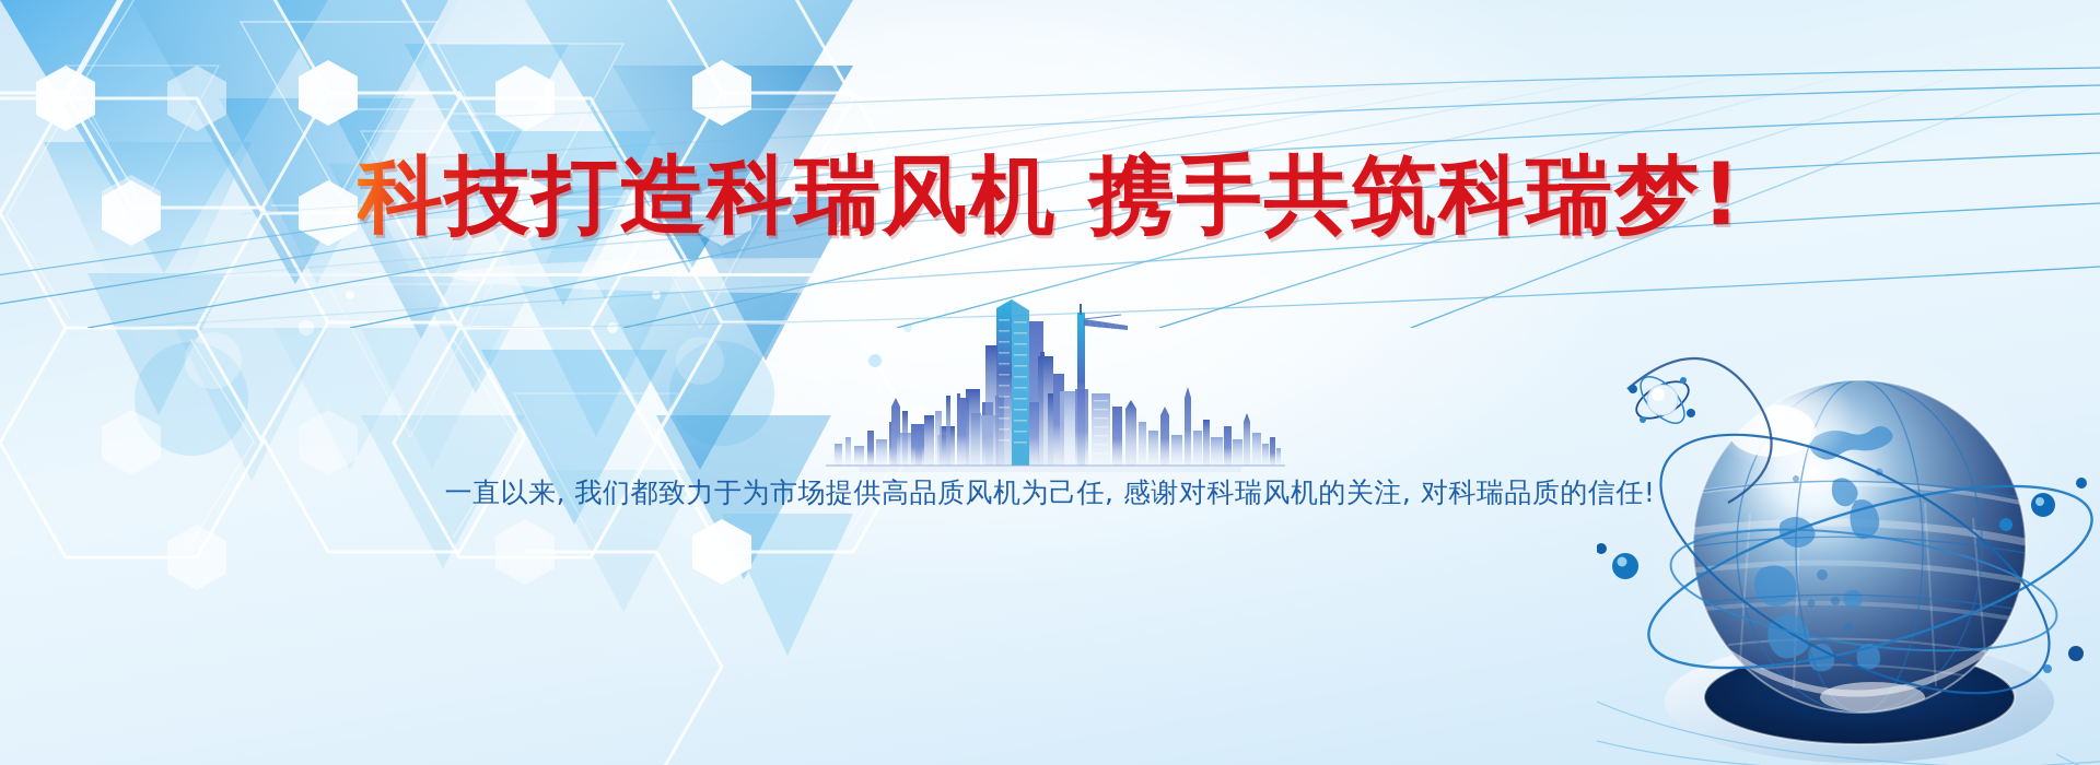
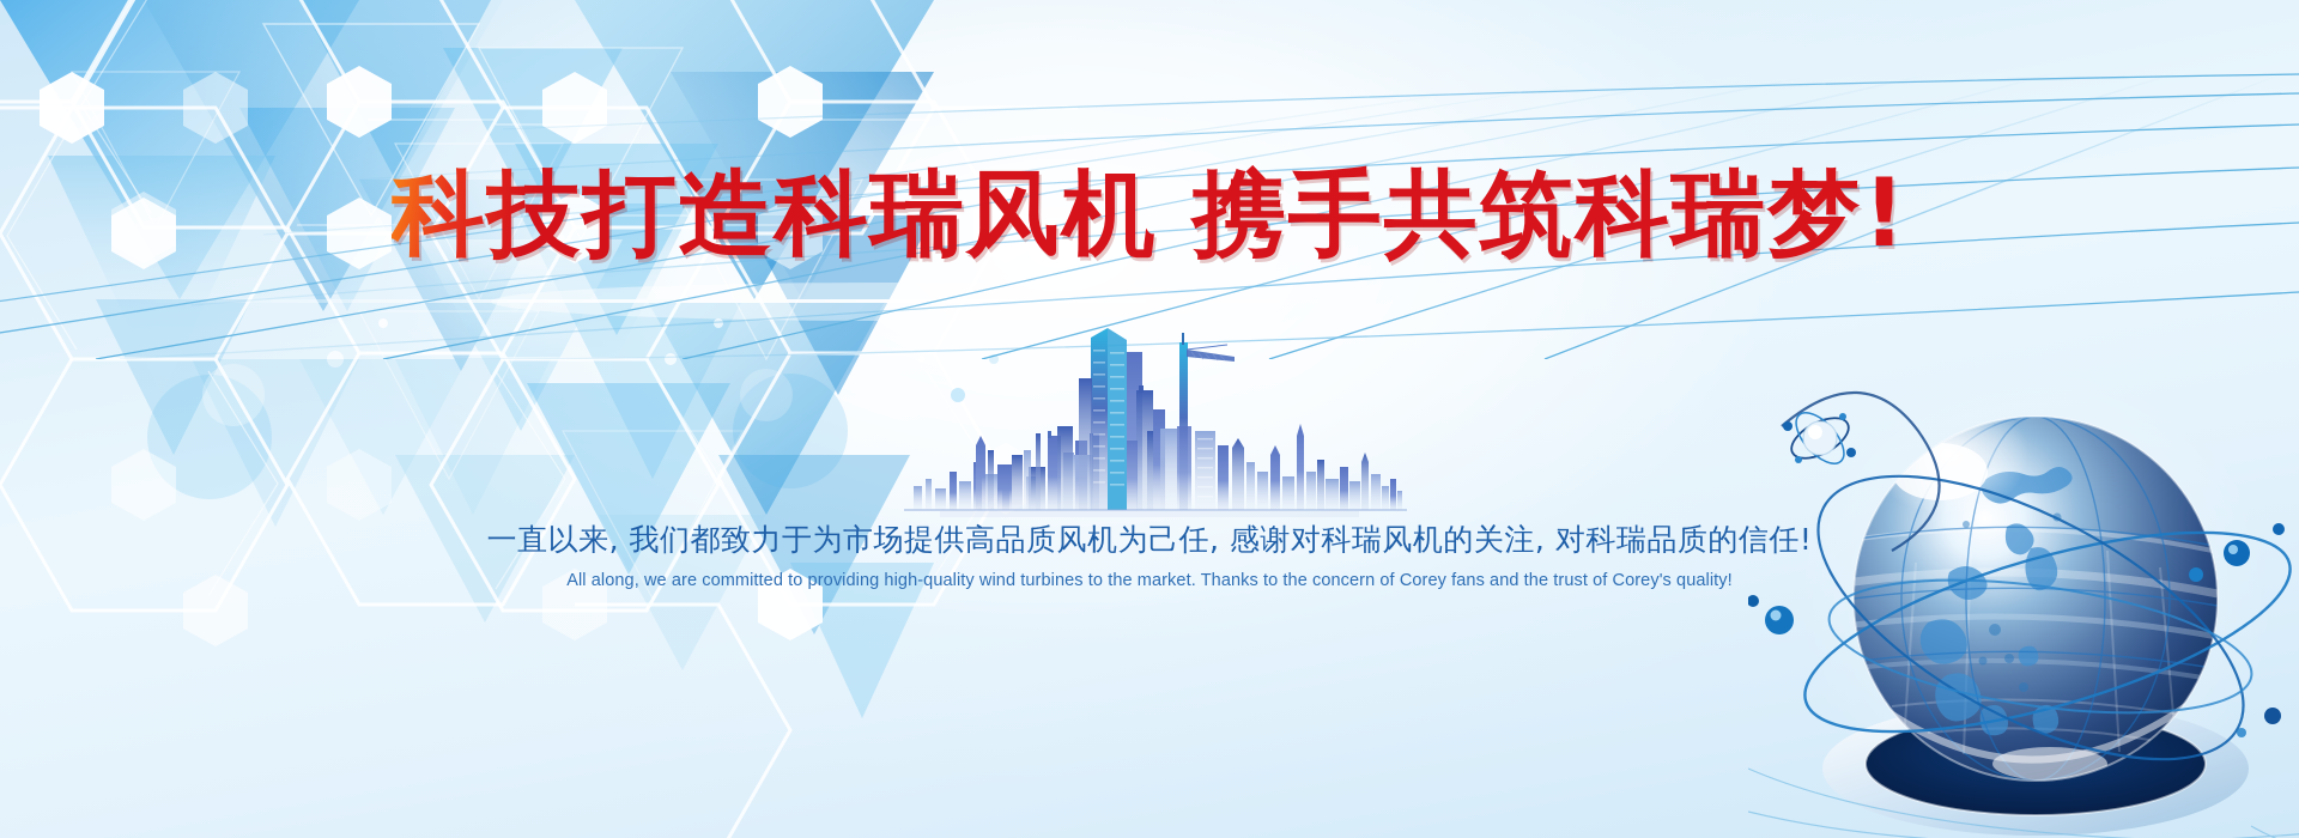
  科技打造科瑞风机 携手共筑科瑞梦!
  一直以来, 我们都致力于为市场提供高品质风机为己任, 感谢对科瑞风机的关注, 对科瑞品质的信任!
+ All along, we are committed to providing high-quality wind turbines to the market. Thanks to the concern of Corey fans and the trust of Corey's quality!
